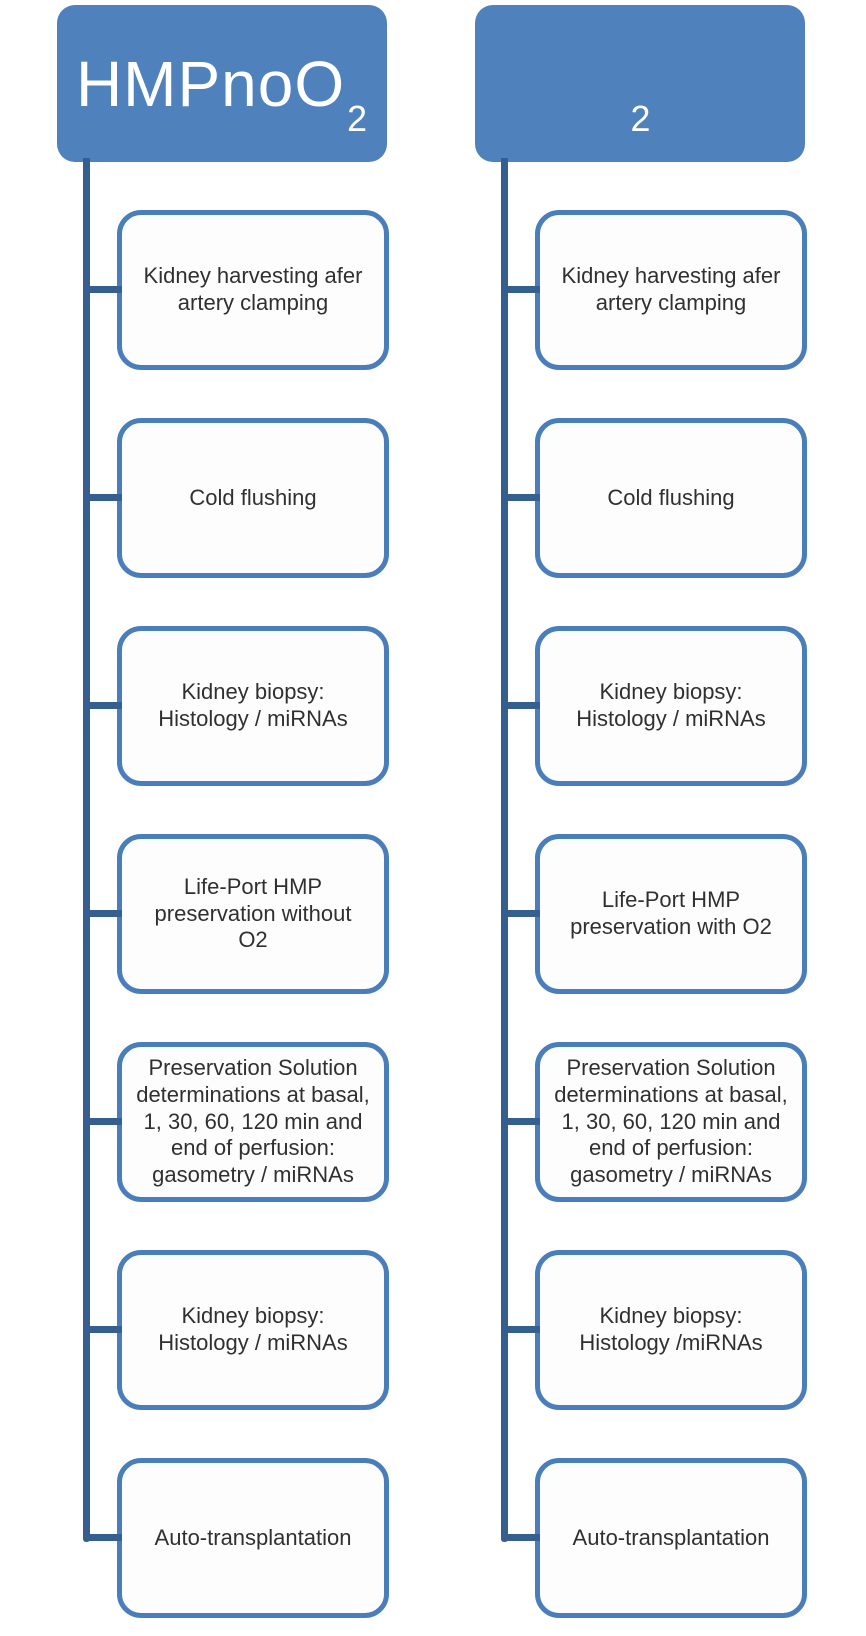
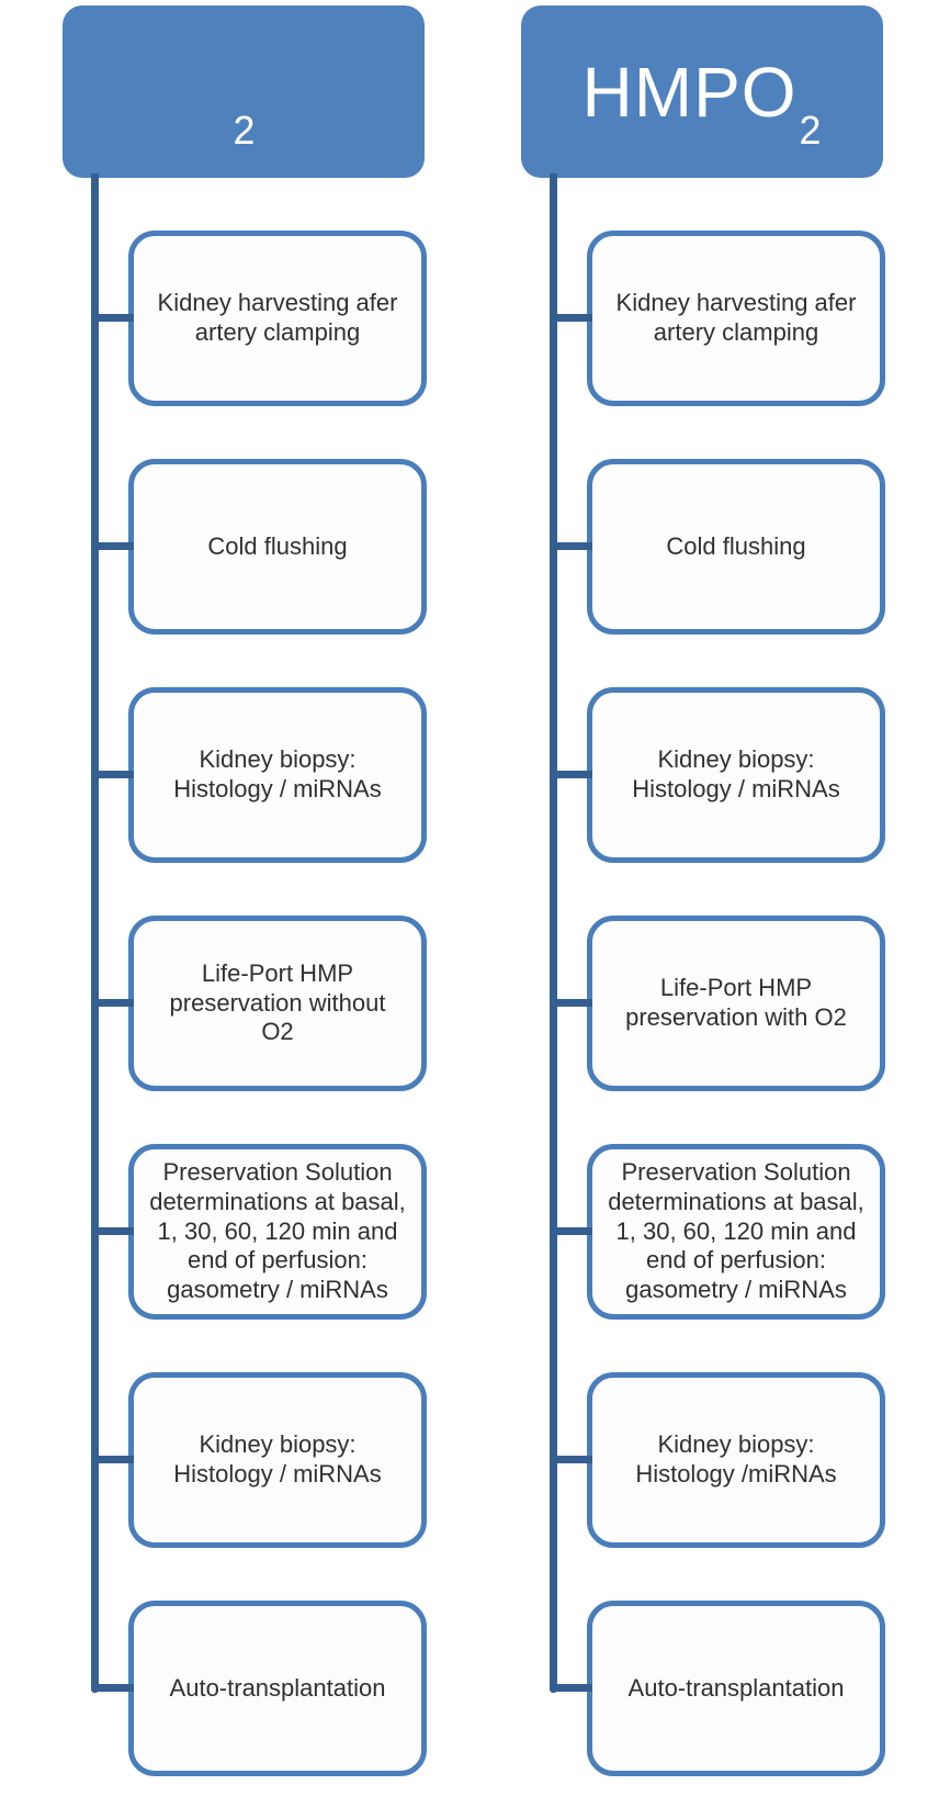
- HMPnoO
  2
  Kidney harvesting afer
  artery clamping
  Cold flushing
  Kidney biopsy:
  Histology / miRNAs
  Life-Port HMP
  preservation without
  O2
  Preservation Solution
  determinations at basal,
  1, 30, 60, 120 min and
  end of perfusion:
  gasometry / miRNAs
  Kidney biopsy:
  Histology / miRNAs
  Auto-transplantation
+ HMPO
  2
  Kidney harvesting afer
  artery clamping
  Cold flushing
  Kidney biopsy:
  Histology / miRNAs
  Life-Port HMP
  preservation with O2
  Preservation Solution
  determinations at basal,
  1, 30, 60, 120 min and
  end of perfusion:
  gasometry / miRNAs
  Kidney biopsy:
  Histology /miRNAs
  Auto-transplantation
